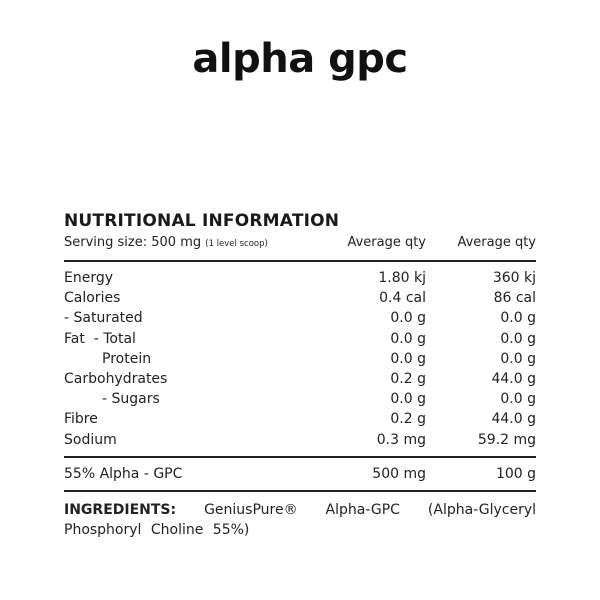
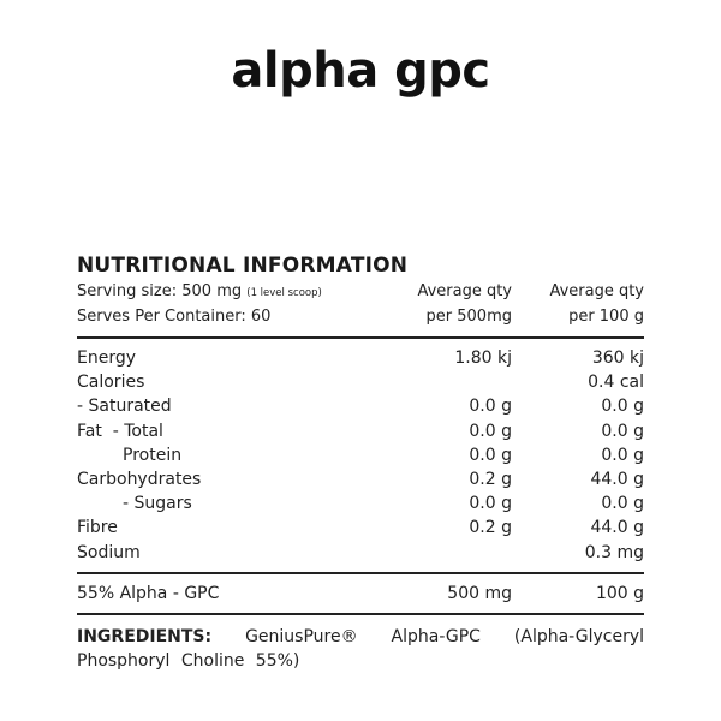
  alpha gpc
  NUTRITIONAL INFORMATION
  Serving size: 500 mg (1 level scoop)
  Average qty
  Average qty
+ Serves Per Container: 60
+ per 500mg
+ per 100 g
  Energy
  1.80 kj
  360 kj
  Calories
  0.4 cal
- 86 cal
  - Saturated
  0.0 g
  0.0 g
  Fat - Total
  0.0 g
  0.0 g
  Protein
  0.0 g
  0.0 g
  Carbohydrates
  0.2 g
  44.0 g
  - Sugars
  0.0 g
  0.0 g
  Fibre
  0.2 g
  44.0 g
  Sodium
  0.3 mg
- 59.2 mg
  55% Alpha - GPC
  500 mg
  100 g
  INGREDIENTS: GeniusPure® Alpha-GPC (Alpha-Glyceryl Phosphoryl Choline 55%)
